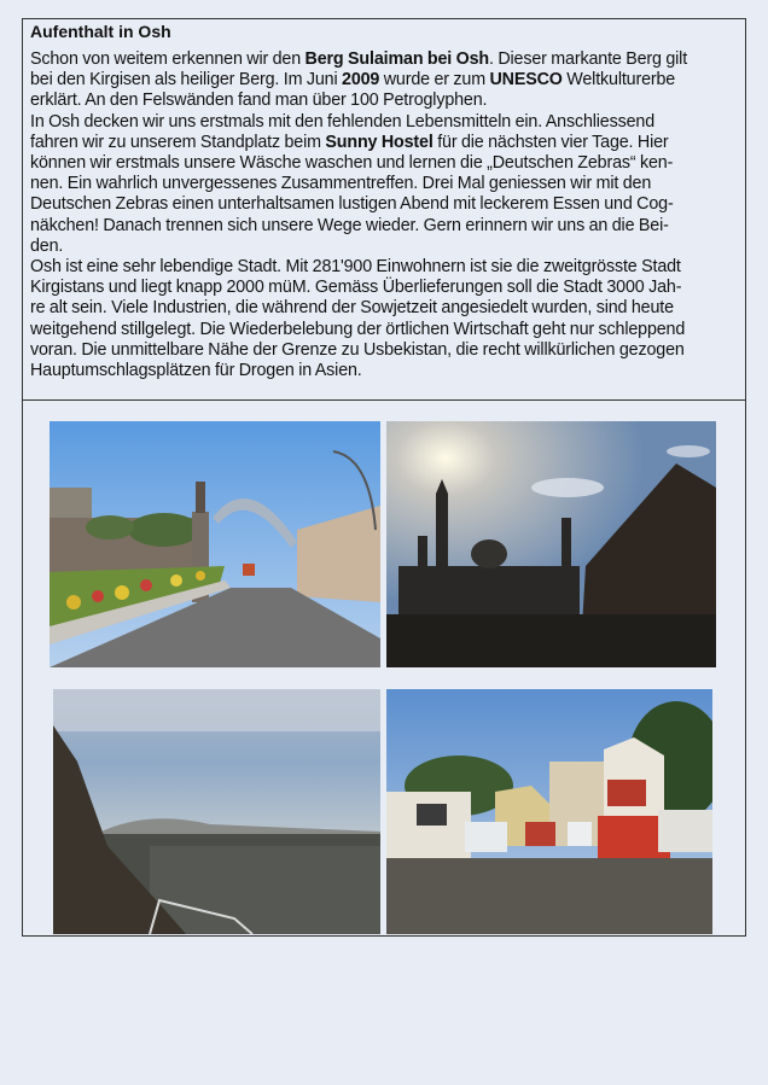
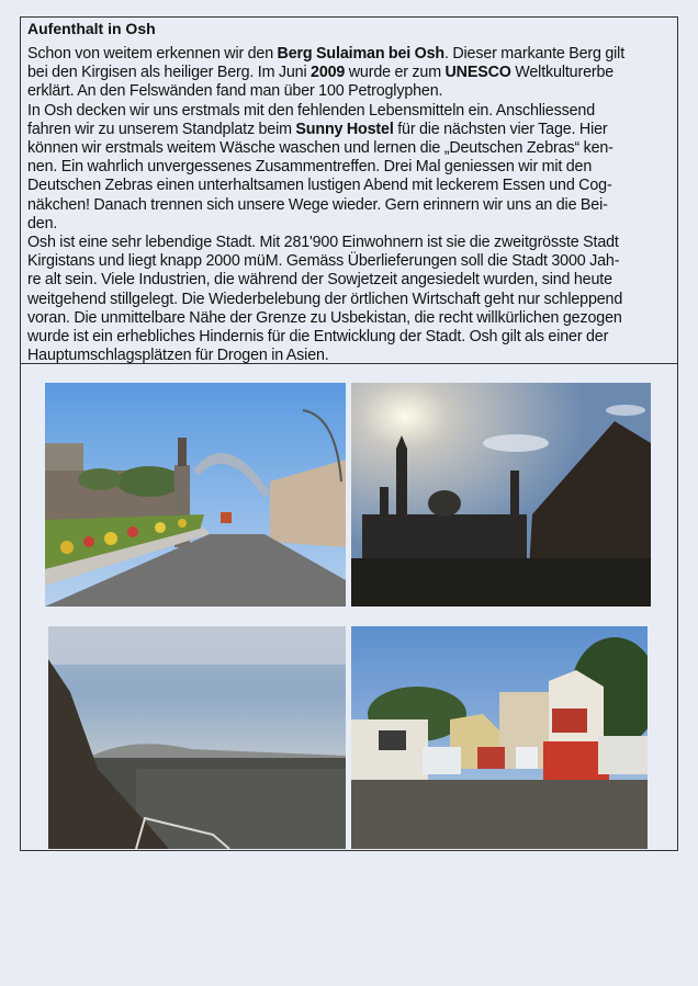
  Aufenthalt in Osh
  Schon von weitem erkennen wir den Berg Sulaiman bei Osh. Dieser markante Berg gilt
  bei den Kirgisen als heiliger Berg. Im Juni 2009 wurde er zum UNESCO Weltkulturerbe
  erklärt. An den Felswänden fand man über 100 Petroglyphen.
  In Osh decken wir uns erstmals mit den fehlenden Lebensmitteln ein. Anschliessend
  fahren wir zu unserem Standplatz beim Sunny Hostel für die nächsten vier Tage. Hier
- können wir erstmals unsere Wäsche waschen und lernen die „Deutschen Zebras“ ken-
+ können wir erstmals weitem Wäsche waschen und lernen die „Deutschen Zebras“ ken-
  nen. Ein wahrlich unvergessenes Zusammentreffen. Drei Mal geniessen wir mit den
  Deutschen Zebras einen unterhaltsamen lustigen Abend mit leckerem Essen und Cog-
  näkchen! Danach trennen sich unsere Wege wieder. Gern erinnern wir uns an die Bei-
  den.
  Osh ist eine sehr lebendige Stadt. Mit 281'900 Einwohnern ist sie die zweitgrösste Stadt
  Kirgistans und liegt knapp 2000 müM. Gemäss Überlieferungen soll die Stadt 3000 Jah-
  re alt sein. Viele Industrien, die während der Sowjetzeit angesiedelt wurden, sind heute
  weitgehend stillgelegt. Die Wiederbelebung der örtlichen Wirtschaft geht nur schleppend
  voran. Die unmittelbare Nähe der Grenze zu Usbekistan, die recht willkürlichen gezogen
+ wurde ist ein erhebliches Hindernis für die Entwicklung der Stadt. Osh gilt als einer der
  Hauptumschlagsplätzen für Drogen in Asien.
